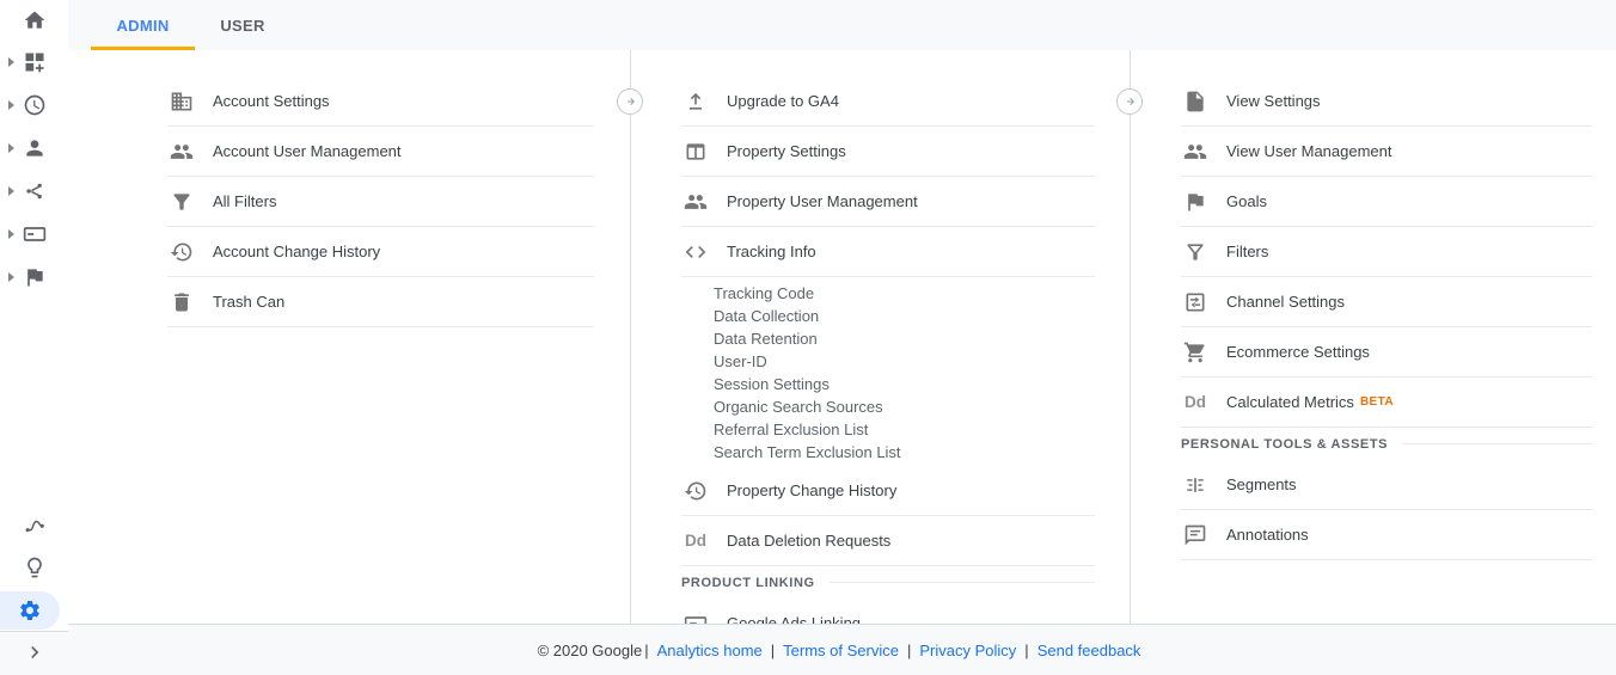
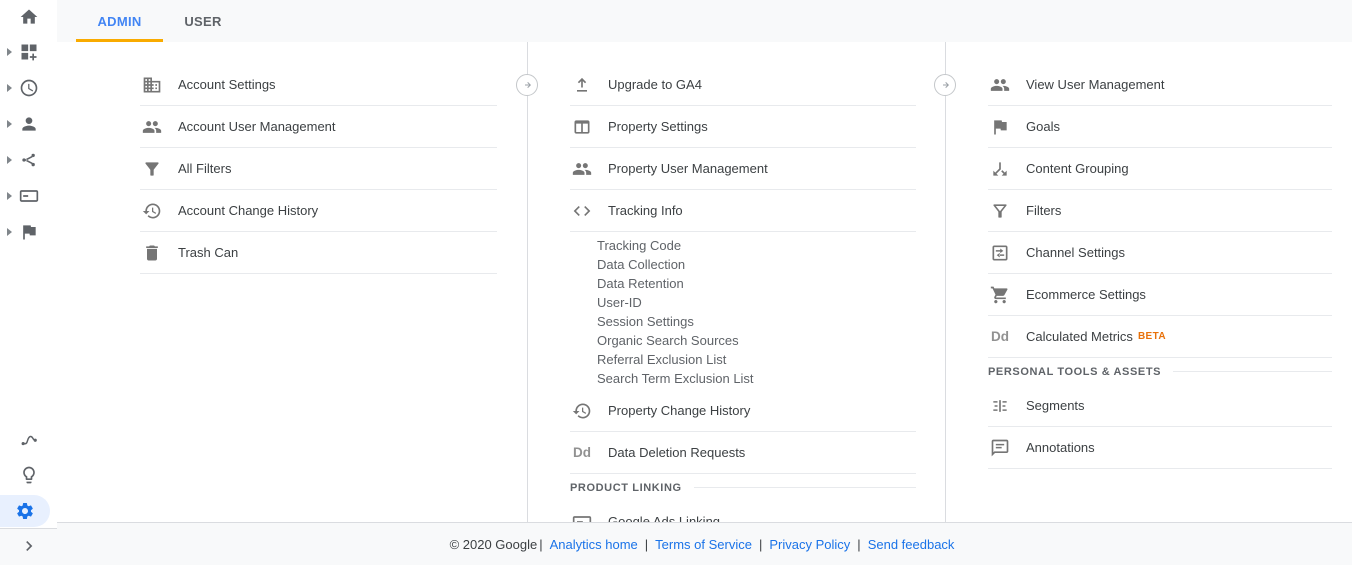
  ADMIN
  USER
  Account Settings
  Account User Management
  All Filters
  Account Change History
  Trash Can
  Upgrade to GA4
  Property Settings
  Property User Management
  Tracking Info
  Tracking Code
  Data Collection
  Data Retention
  User-ID
  Session Settings
  Organic Search Sources
  Referral Exclusion List
  Search Term Exclusion List
  Property Change History
  Dd
  Data Deletion Requests
  PRODUCT LINKING
- View Settings
  View User Management
  Goals
+ Content Grouping
  Filters
  Channel Settings
  Ecommerce Settings
  Dd
  Calculated Metrics
  BETA
  PERSONAL TOOLS & ASSETS
  Segments
  Annotations
  © 2020 Google
  |
  Analytics home
  |
  Terms of Service
  |
  Privacy Policy
  |
  Send feedback
